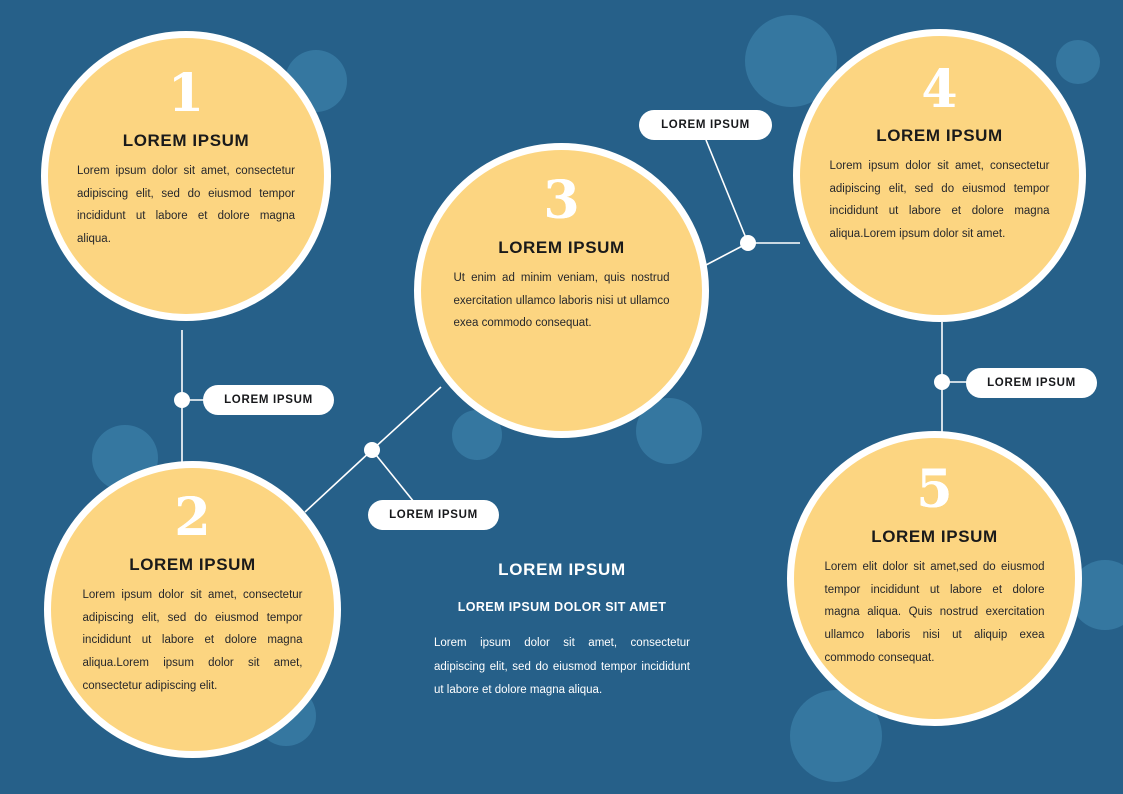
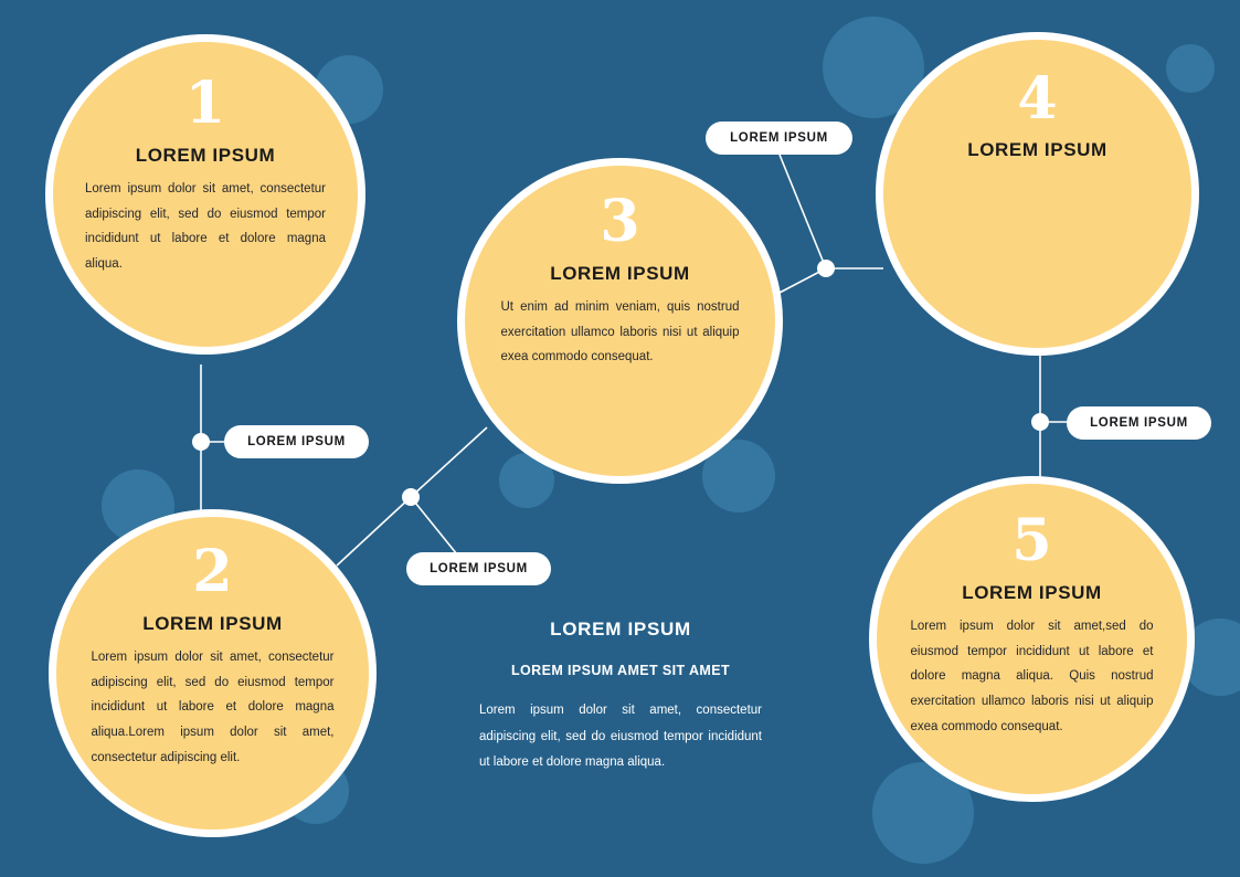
  1
  LOREM IPSUM
  Lorem ipsum dolor sit amet, consectetur adipiscing elit, sed do eiusmod tempor incididunt ut labore et dolore magna aliqua.
  2
  LOREM IPSUM
  Lorem ipsum dolor sit amet, consectetur adipiscing elit, sed do eiusmod tempor incididunt ut labore et dolore magna aliqua.Lorem ipsum dolor sit amet, consectetur adipiscing elit.
  3
  LOREM IPSUM
- Ut enim ad minim veniam, quis nostrud exercitation ullamco laboris nisi ut ullamco exea commodo consequat.
+ Ut enim ad minim veniam, quis nostrud exercitation ullamco laboris nisi ut aliquip exea commodo consequat.
  4
  LOREM IPSUM
- Lorem ipsum dolor sit amet, consectetur adipiscing elit, sed do eiusmod tempor incididunt ut labore et dolore magna aliqua.Lorem ipsum dolor sit amet.
  5
  LOREM IPSUM
- Lorem elit dolor sit amet,sed do eiusmod tempor incididunt ut labore et dolore magna aliqua. Quis nostrud exercitation ullamco laboris nisi ut aliquip exea commodo consequat.
+ Lorem ipsum dolor sit amet,sed do eiusmod tempor incididunt ut labore et dolore magna aliqua. Quis nostrud exercitation ullamco laboris nisi ut aliquip exea commodo consequat.
  LOREM IPSUM
  LOREM IPSUM
  LOREM IPSUM
  LOREM IPSUM
  LOREM IPSUM
- LOREM IPSUM DOLOR SIT AMET
+ LOREM IPSUM AMET SIT AMET
  Lorem ipsum dolor sit amet, consectetur adipiscing elit, sed do eiusmod tempor incididunt ut labore et dolore magna aliqua.
